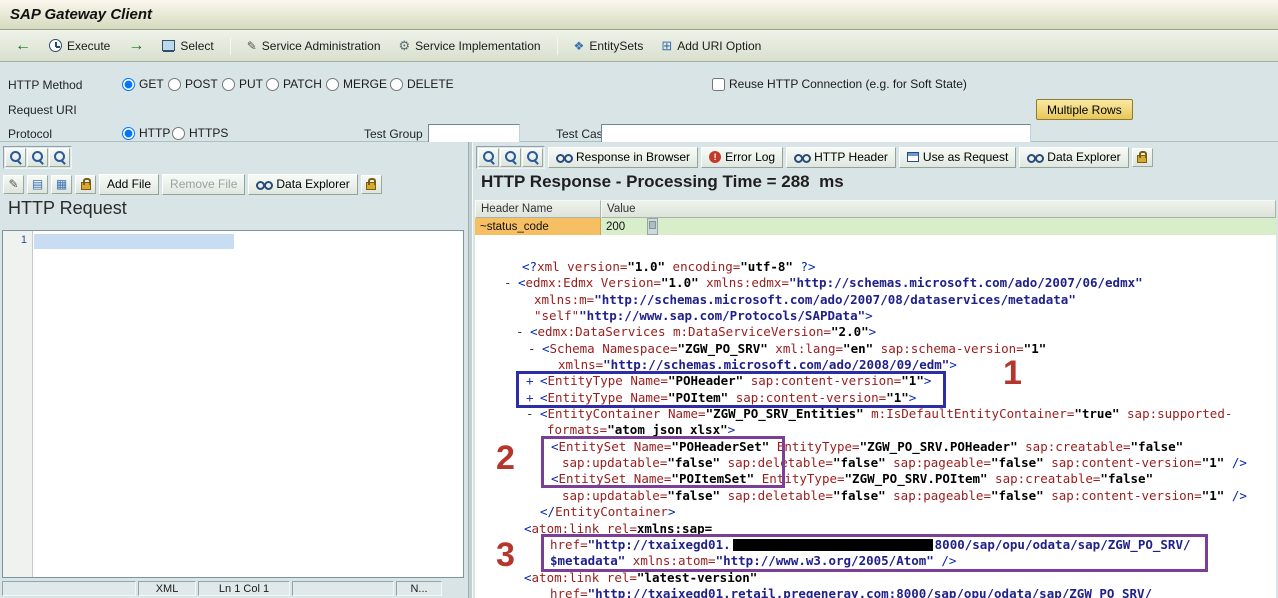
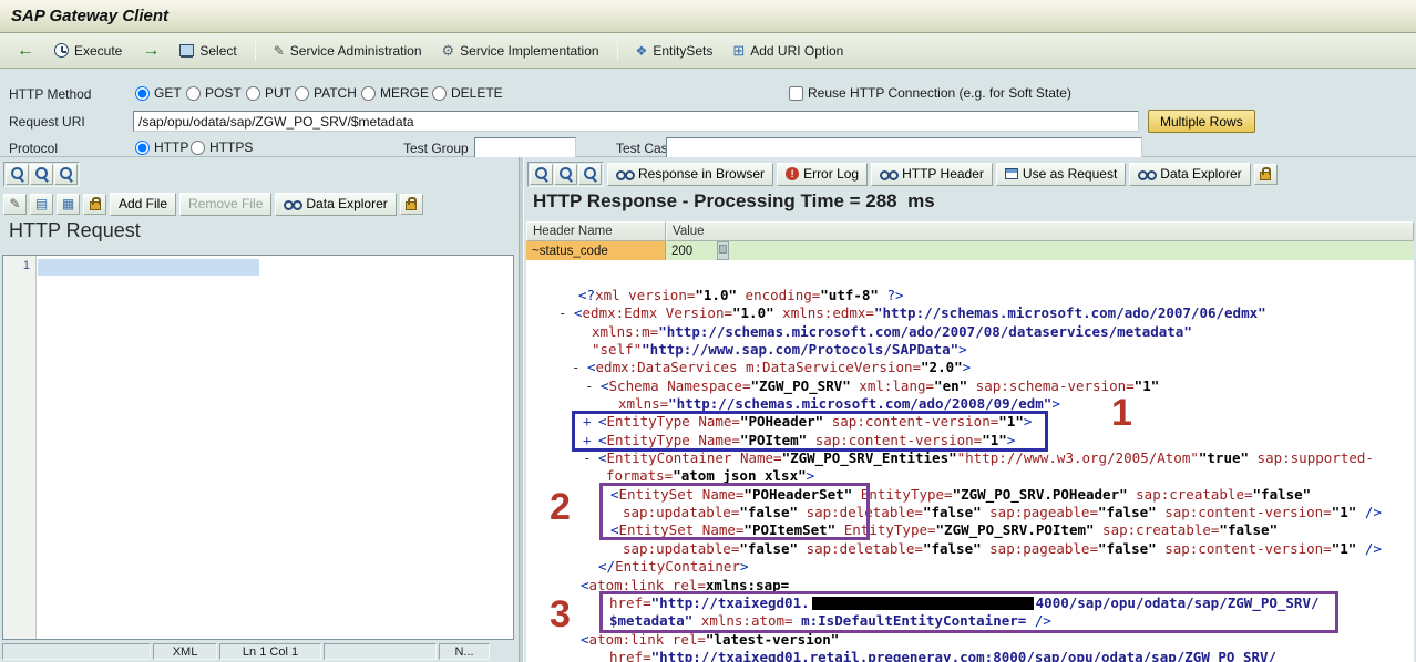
  SAP Gateway Client
  ←
  Execute
  →
  Select
  ✎
  Service Administration
  ⚙
  Service Implementation
  ❖
  EntitySets
  ⊞
  Add URI Option
  HTTP Method
  GET
  POST
  PUT
  PATCH
  MERGE
  DELETE
  Reuse HTTP Connection (e.g. for Soft State)
  Request URI
+ /sap/opu/odata/sap/ZGW_PO_SRV/$metadata
  Multiple Rows
  Protocol
  HTTP
  HTTPS
  Test Group
  Test Cas
  ✎
  ▤
  ▦
  Add File
  Remove File
  Data Explorer
  HTTP Request
  1
  XML
  Ln 1 Col 1
  N...
  Response in Browser
  Error Log
  HTTP Header
  Use as Request
  Data Explorer
  HTTP Response - Processing Time = 288 ms
  Header Name
  Value
  ~status_code
  200
  <?xml version="1.0" encoding="utf-8" ?>
  - <edmx:Edmx Version="1.0" xmlns:edmx="http://schemas.microsoft.com/ado/2007/06/edmx"
  xmlns:m="http://schemas.microsoft.com/ado/2007/08/dataservices/metadata"
  "self""http://www.sap.com/Protocols/SAPData">
  - <edmx:DataServices m:DataServiceVersion="2.0">
  - <Schema Namespace="ZGW_PO_SRV" xml:lang="en" sap:schema-version="1"
  xmlns="http://schemas.microsoft.com/ado/2008/09/edm">
  + <EntityType Name="POHeader" sap:content-version="1">
  + <EntityType Name="POItem" sap:content-version="1">
- - <EntityContainer Name="ZGW_PO_SRV_Entities" m:IsDefaultEntityContainer="true" sap:supported-
+ - <EntityContainer Name="ZGW_PO_SRV_Entities""http://www.w3.org/2005/Atom""true" sap:supported-
  formats="atom json xlsx">
  <EntitySet Name="POHeaderSet" EntityType="ZGW_PO_SRV.POHeader" sap:creatable="false"
  sap:updatable="false" sap:deletable="false" sap:pageable="false" sap:content-version="1" />
  <EntitySet Name="POItemSet" EntityType="ZGW_PO_SRV.POItem" sap:creatable="false"
  sap:updatable="false" sap:deletable="false" sap:pageable="false" sap:content-version="1" />
  </EntityContainer>
  <atom:link rel=xmlns:sap=
- href="http://txaixegd01. 8000/sap/opu/odata/sap/ZGW_PO_SRV/
+ href="http://txaixegd01. 4000/sap/opu/odata/sap/ZGW_PO_SRV/
- $metadata" xmlns:atom="http://www.w3.org/2005/Atom" />
+ $metadata" xmlns:atom= m:IsDefaultEntityContainer= />
  <atom:link rel="latest-version"
  href="http://txaixegd01.retail.pregeneray.com:8000/sap/opu/odata/sap/ZGW_PO_SRV/
  1
  2
  3
